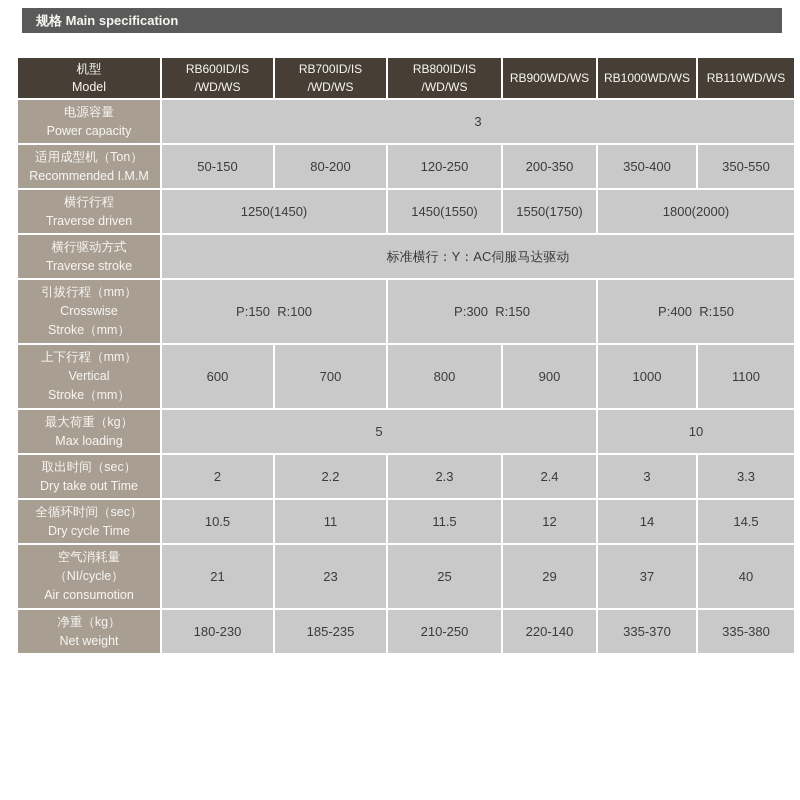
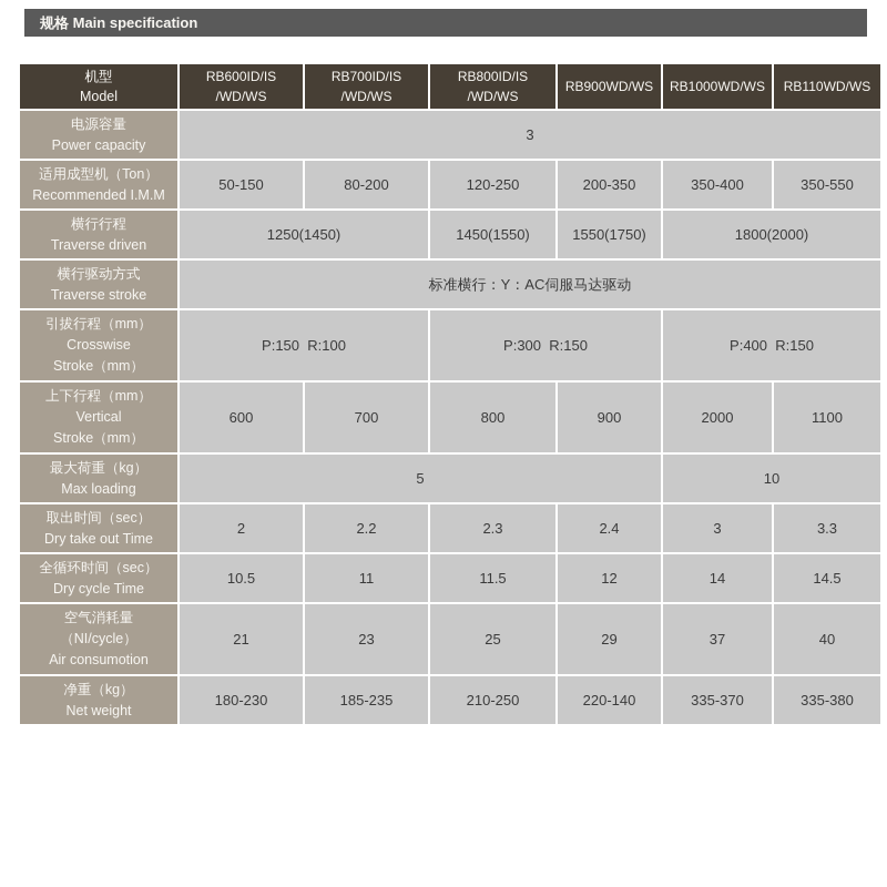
  规格 Main specification
  机型Model	RB600ID/IS/WD/WS	RB700ID/IS/WD/WS	RB800ID/IS/WD/WS	RB900WD/WS	RB1000WD/WS	RB110WD/WS
  电源容量Power capacity	3
  适用成型机（Ton）Recommended I.M.M	50-150	80-200	120-250	200-350	350-400	350-550
  横行行程Traverse driven	1250(1450)	1450(1550)	1550(1750)	1800(2000)
  横行驱动方式Traverse stroke	标准横行：Y：AC伺服马达驱动
  引拔行程（mm）CrosswiseStroke（mm）	P:150 R:100	P:300 R:150	P:400 R:150
- 上下行程（mm）VerticalStroke（mm）	600	700	800	900	1000	1100
+ 上下行程（mm）VerticalStroke（mm）	600	700	800	900	2000	1100
  最大荷重（kg）Max loading	5	10
  取出时间（sec）Dry take out Time	2	2.2	2.3	2.4	3	3.3
  全循环时间（sec）Dry cycle Time	10.5	11	11.5	12	14	14.5
  空气消耗量（NI/cycle）Air consumotion	21	23	25	29	37	40
  净重（kg）Net weight	180-230	185-235	210-250	220-140	335-370	335-380
